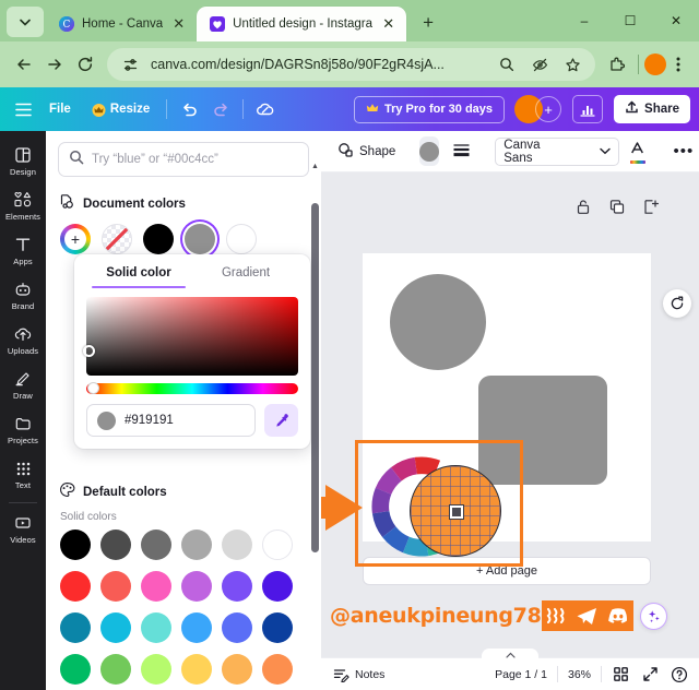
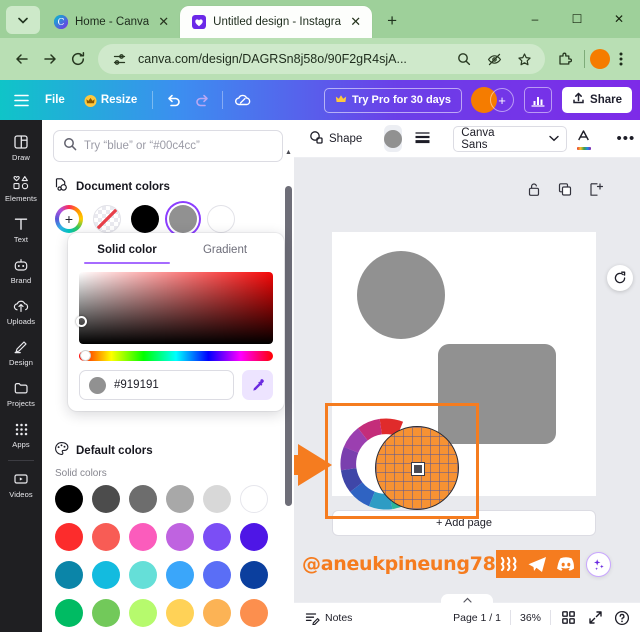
  C
  Home - Canva
  ✕
  Untitled design - Instagra
  ✕
  +
  –
  ☐
  ✕
  canva.com/design/DAGRSn8j58o/90F2gR4sjA...
  File
  Resize
  Try Pro for 30 days
  +
  Share
- Design
+ Draw
  Elements
- Apps
+ Text
  Brand
  Uploads
- Draw
+ Design
  Projects
- Text
+ Apps
  Videos
  Try “blue” or “#00c4cc”
  Document colors
  +
  Solid color
  Gradient
  #919191
  Default colors
  Solid colors
  Shape
  Canva Sans
  •••
  + Add page
  @aneukpineung78
  Notes
  Page 1 / 1
  36%
